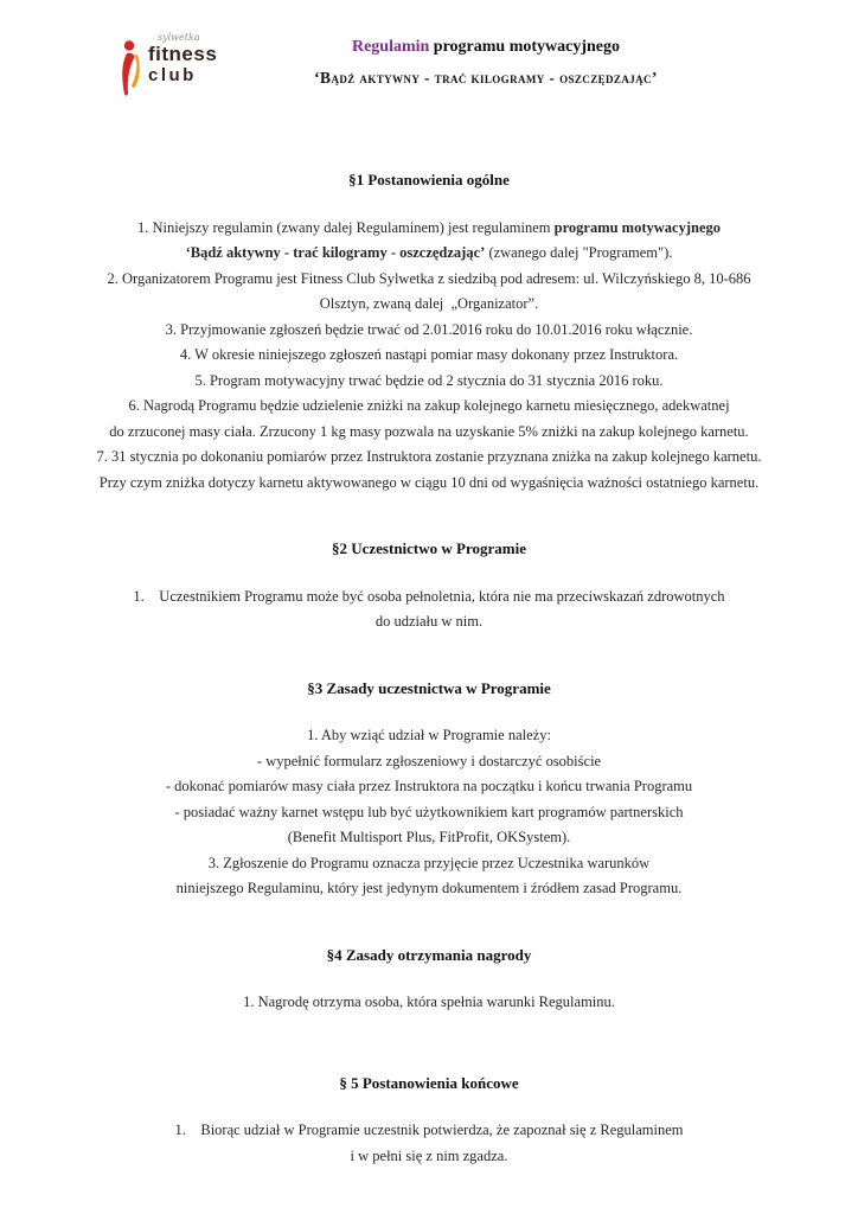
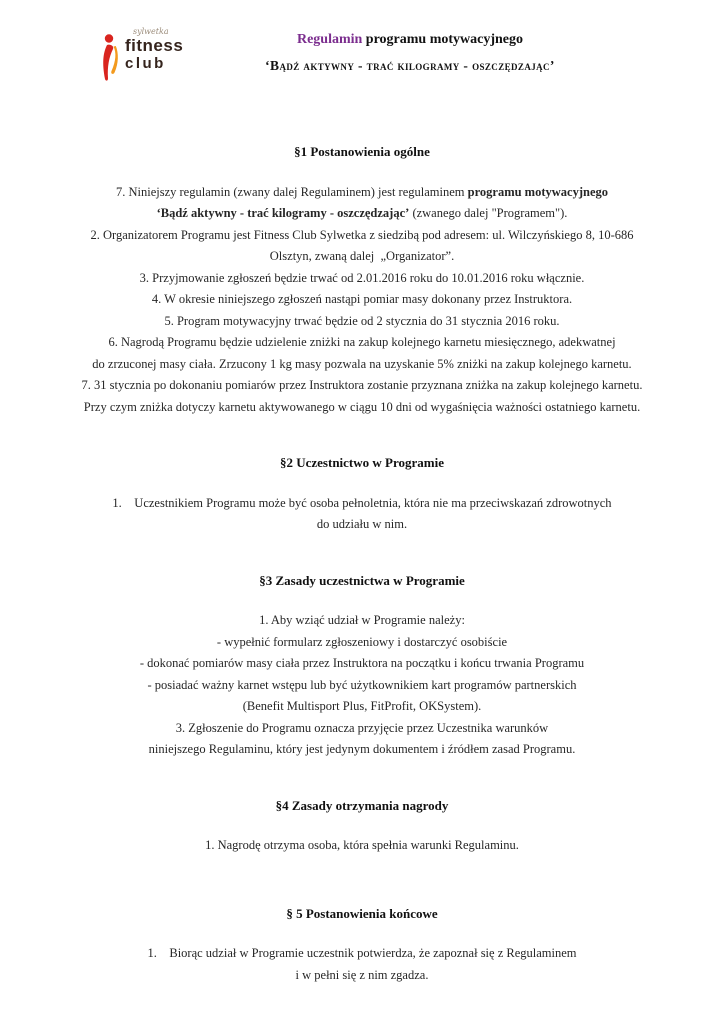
  sylwetka
  fitness
  club
  Regulamin programu motywacyjnego
  ‘Bądź aktywny - trać kilogramy - oszczędzając’
  §1 Postanowienia ogólne
- 1. Niniejszy regulamin (zwany dalej Regulaminem) jest regulaminem programu motywacyjnego
+ 7. Niniejszy regulamin (zwany dalej Regulaminem) jest regulaminem programu motywacyjnego
  ‘Bądź aktywny - trać kilogramy - oszczędzając’ (zwanego dalej "Programem").
  2. Organizatorem Programu jest Fitness Club Sylwetka z siedzibą pod adresem: ul. Wilczyńskiego 8, 10-686
  Olsztyn, zwaną dalej „Organizator”.
  3. Przyjmowanie zgłoszeń będzie trwać od 2.01.2016 roku do 10.01.2016 roku włącznie.
  4. W okresie niniejszego zgłoszeń nastąpi pomiar masy dokonany przez Instruktora.
  5. Program motywacyjny trwać będzie od 2 stycznia do 31 stycznia 2016 roku.
  6. Nagrodą Programu będzie udzielenie zniżki na zakup kolejnego karnetu miesięcznego, adekwatnej
  do zrzuconej masy ciała. Zrzucony 1 kg masy pozwala na uzyskanie 5% zniżki na zakup kolejnego karnetu.
  7. 31 stycznia po dokonaniu pomiarów przez Instruktora zostanie przyznana zniżka na zakup kolejnego karnetu.
  Przy czym zniżka dotyczy karnetu aktywowanego w ciągu 10 dni od wygaśnięcia ważności ostatniego karnetu.
  §2 Uczestnictwo w Programie
  1. Uczestnikiem Programu może być osoba pełnoletnia, która nie ma przeciwskazań zdrowotnych
  do udziału w nim.
  §3 Zasady uczestnictwa w Programie
  1. Aby wziąć udział w Programie należy:
  - wypełnić formularz zgłoszeniowy i dostarczyć osobiście
  - dokonać pomiarów masy ciała przez Instruktora na początku i końcu trwania Programu
  - posiadać ważny karnet wstępu lub być użytkownikiem kart programów partnerskich
  (Benefit Multisport Plus, FitProfit, OKSystem).
  3. Zgłoszenie do Programu oznacza przyjęcie przez Uczestnika warunków
  niniejszego Regulaminu, który jest jedynym dokumentem i źródłem zasad Programu.
  §4 Zasady otrzymania nagrody
  1. Nagrodę otrzyma osoba, która spełnia warunki Regulaminu.
  § 5 Postanowienia końcowe
  1. Biorąc udział w Programie uczestnik potwierdza, że zapoznał się z Regulaminem
  i w pełni się z nim zgadza.
